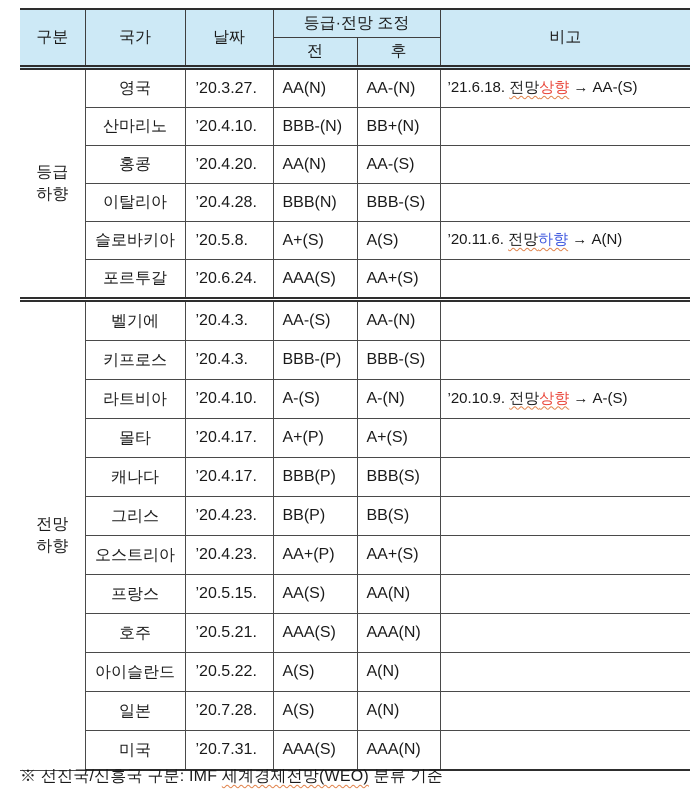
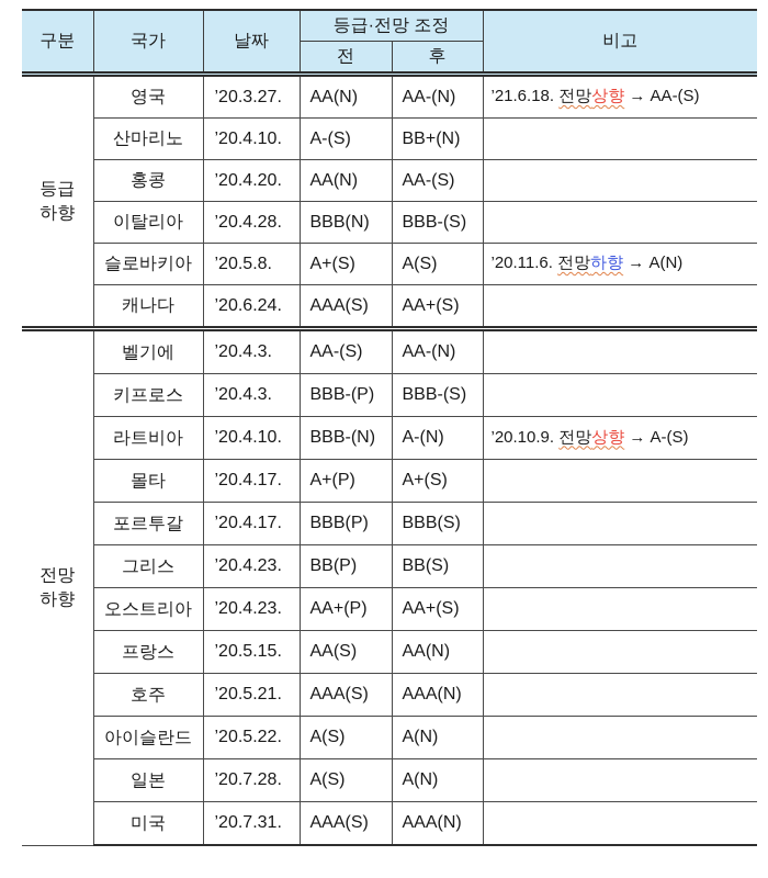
  구분	국가	날짜	등급·전망 조정	비고
  전	후
  등급하향	영국	’20.3.27.	AA(N)	AA-(N)	’21.6.18. 전망상향 → AA-(S)
- 산마리노	’20.4.10.	BBB-(N)	BB+(N)
+ 산마리노	’20.4.10.	A-(S)	BB+(N)
  홍콩	’20.4.20.	AA(N)	AA-(S)
  이탈리아	’20.4.28.	BBB(N)	BBB-(S)
  슬로바키아	’20.5.8.	A+(S)	A(S)	’20.11.6. 전망하향 → A(N)
- 포르투갈	’20.6.24.	AAA(S)	AA+(S)
+ 캐나다	’20.6.24.	AAA(S)	AA+(S)
  전망하향	벨기에	’20.4.3.	AA-(S)	AA-(N)
  키프로스	’20.4.3.	BBB-(P)	BBB-(S)
- 라트비아	’20.4.10.	A-(S)	A-(N)	’20.10.9. 전망상향 → A-(S)
+ 라트비아	’20.4.10.	BBB-(N)	A-(N)	’20.10.9. 전망상향 → A-(S)
  몰타	’20.4.17.	A+(P)	A+(S)
- 캐나다	’20.4.17.	BBB(P)	BBB(S)
+ 포르투갈	’20.4.17.	BBB(P)	BBB(S)
  그리스	’20.4.23.	BB(P)	BB(S)
  오스트리아	’20.4.23.	AA+(P)	AA+(S)
  프랑스	’20.5.15.	AA(S)	AA(N)
  호주	’20.5.21.	AAA(S)	AAA(N)
  아이슬란드	’20.5.22.	A(S)	A(N)
  일본	’20.7.28.	A(S)	A(N)
  미국	’20.7.31.	AAA(S)	AAA(N)
- ※ 선진국/신흥국 구분: IMF 세계경제전망(WEO) 분류 기준
